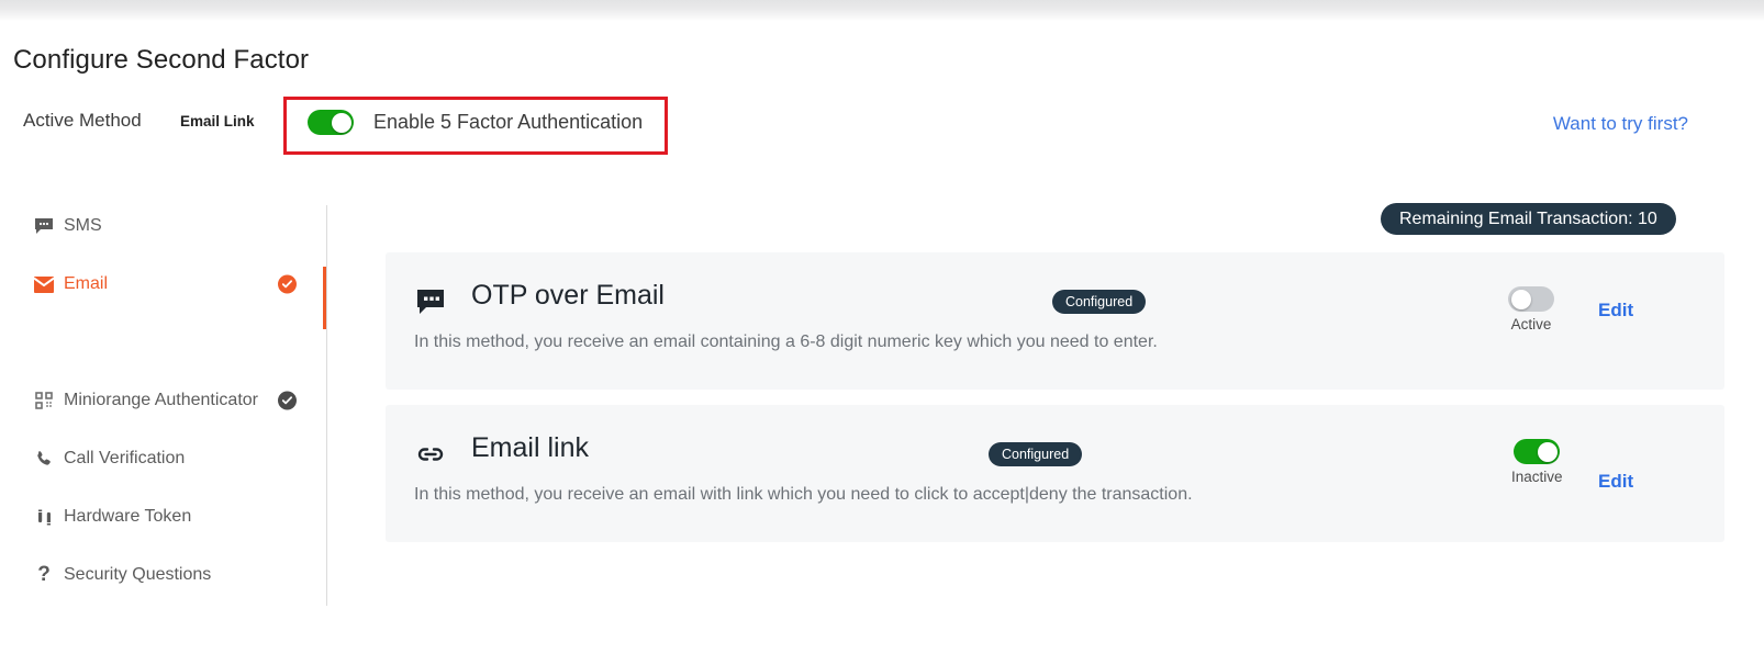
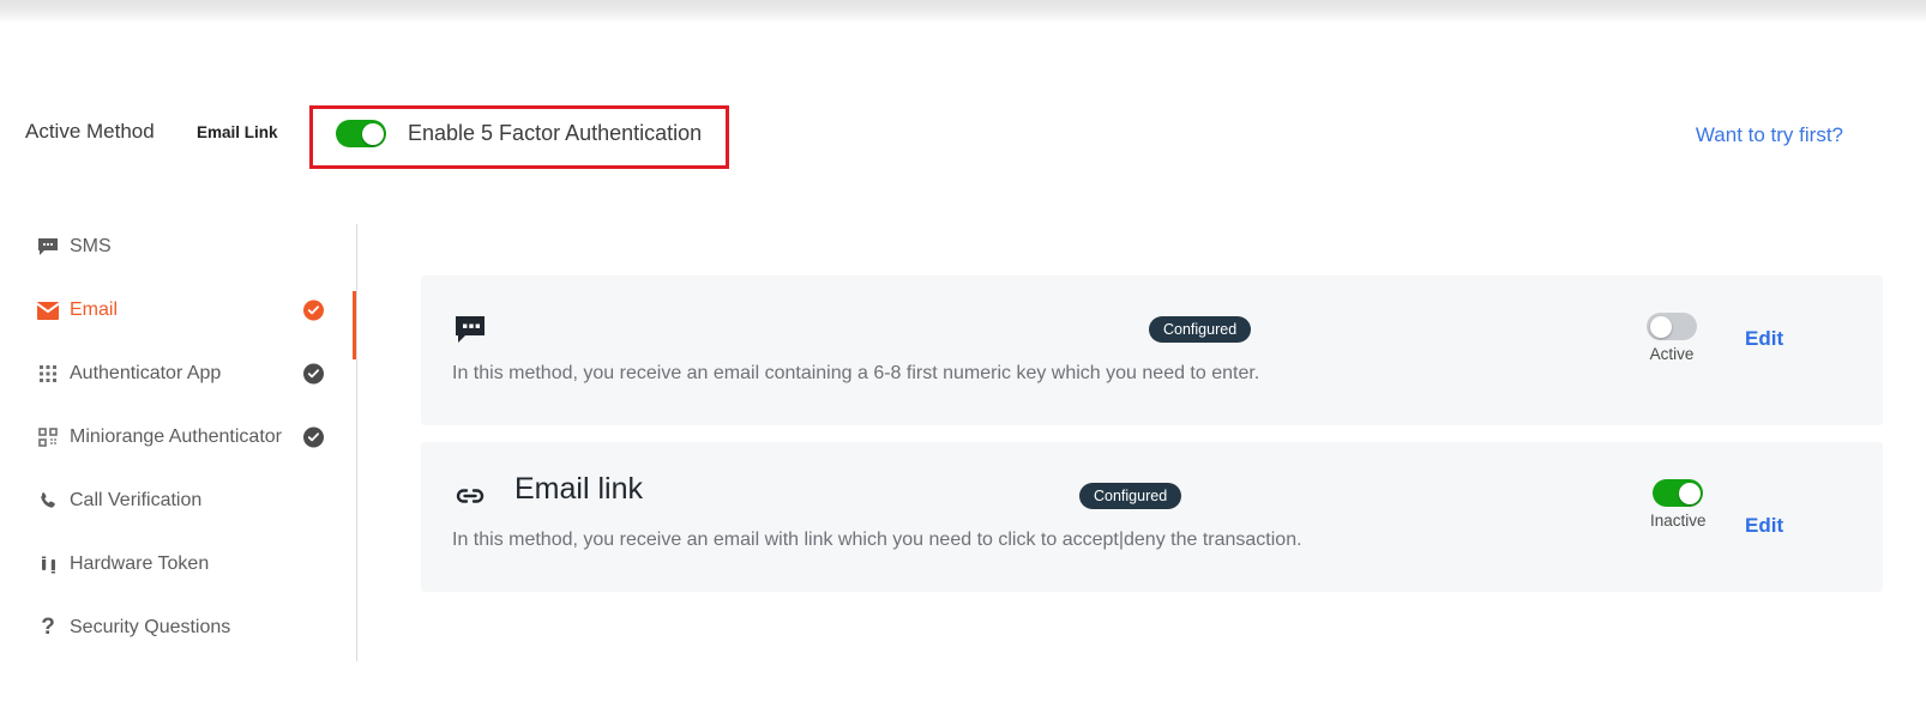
- Configure Second Factor
  Active Method
  Email Link
  Enable 5 Factor Authentication
  Want to try first?
  SMS
  Email
+ Authenticator App
  Miniorange Authenticator
  Call Verification
  Hardware Token
  ?
  Security Questions
- Remaining Email Transaction: 10
- OTP over Email
  Configured
- In this method, you receive an email containing a 6-8 digit numeric key which you need to enter.
+ In this method, you receive an email containing a 6-8 first numeric key which you need to enter.
  Active
  Edit
  Email link
  Configured
  In this method, you receive an email with link which you need to click to accept|deny the transaction.
  Inactive
  Edit
